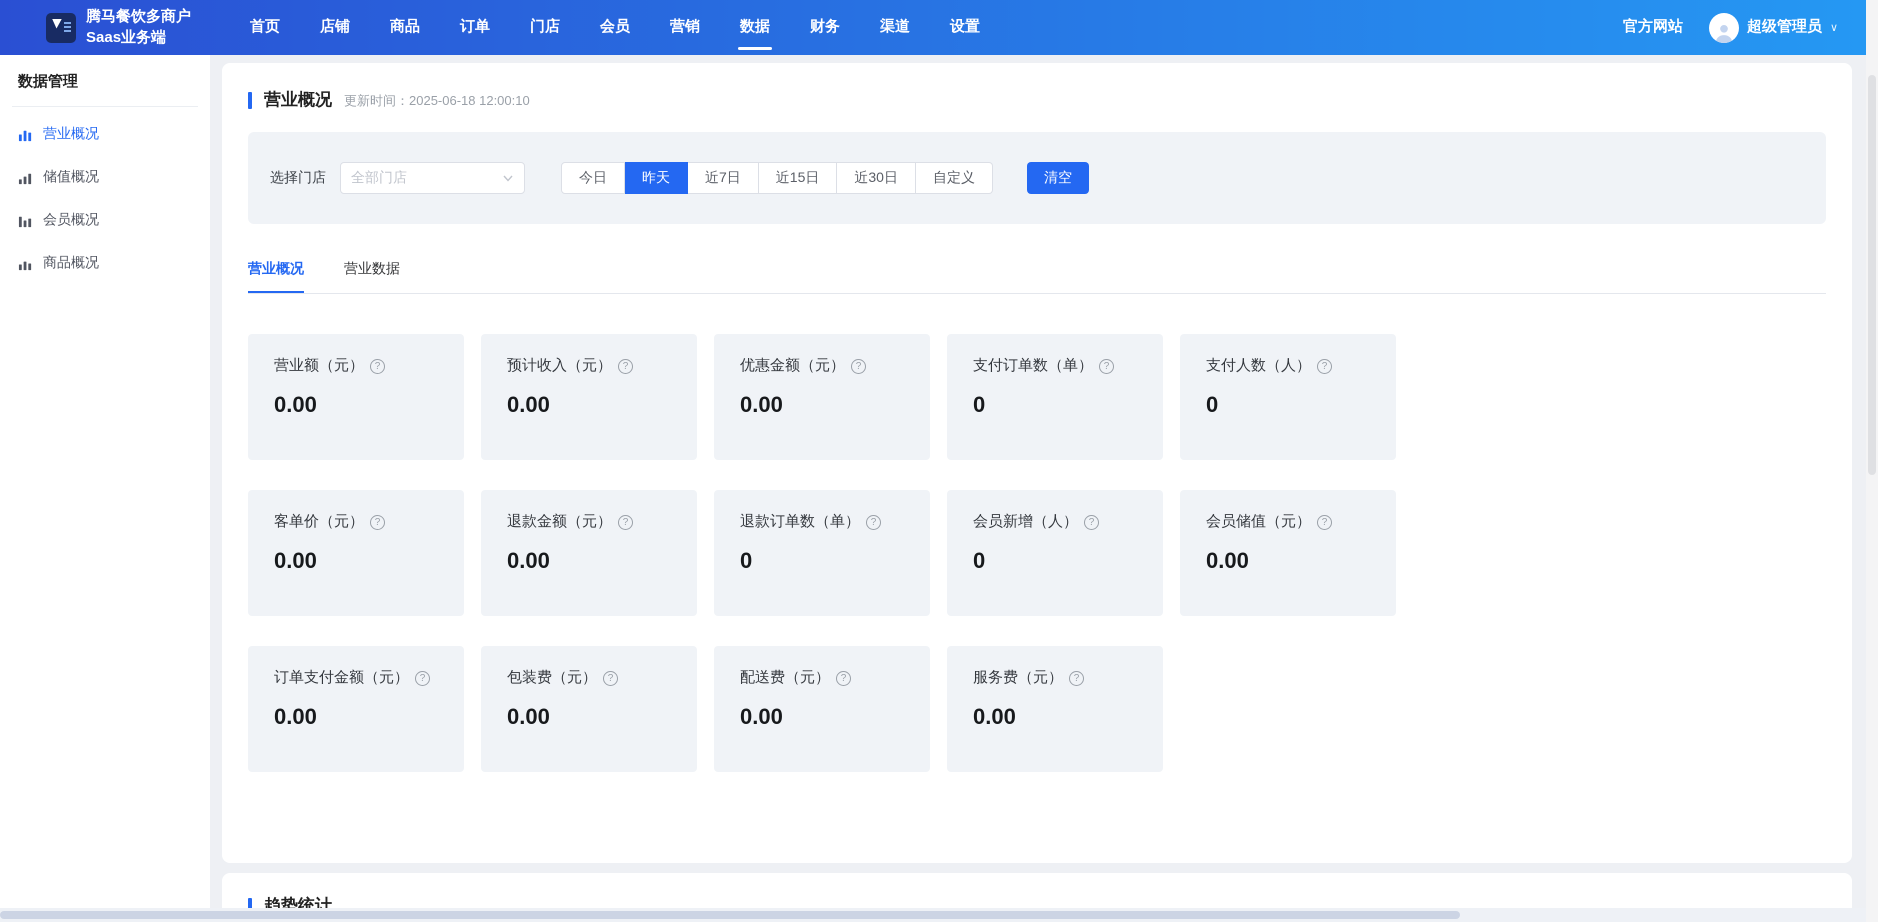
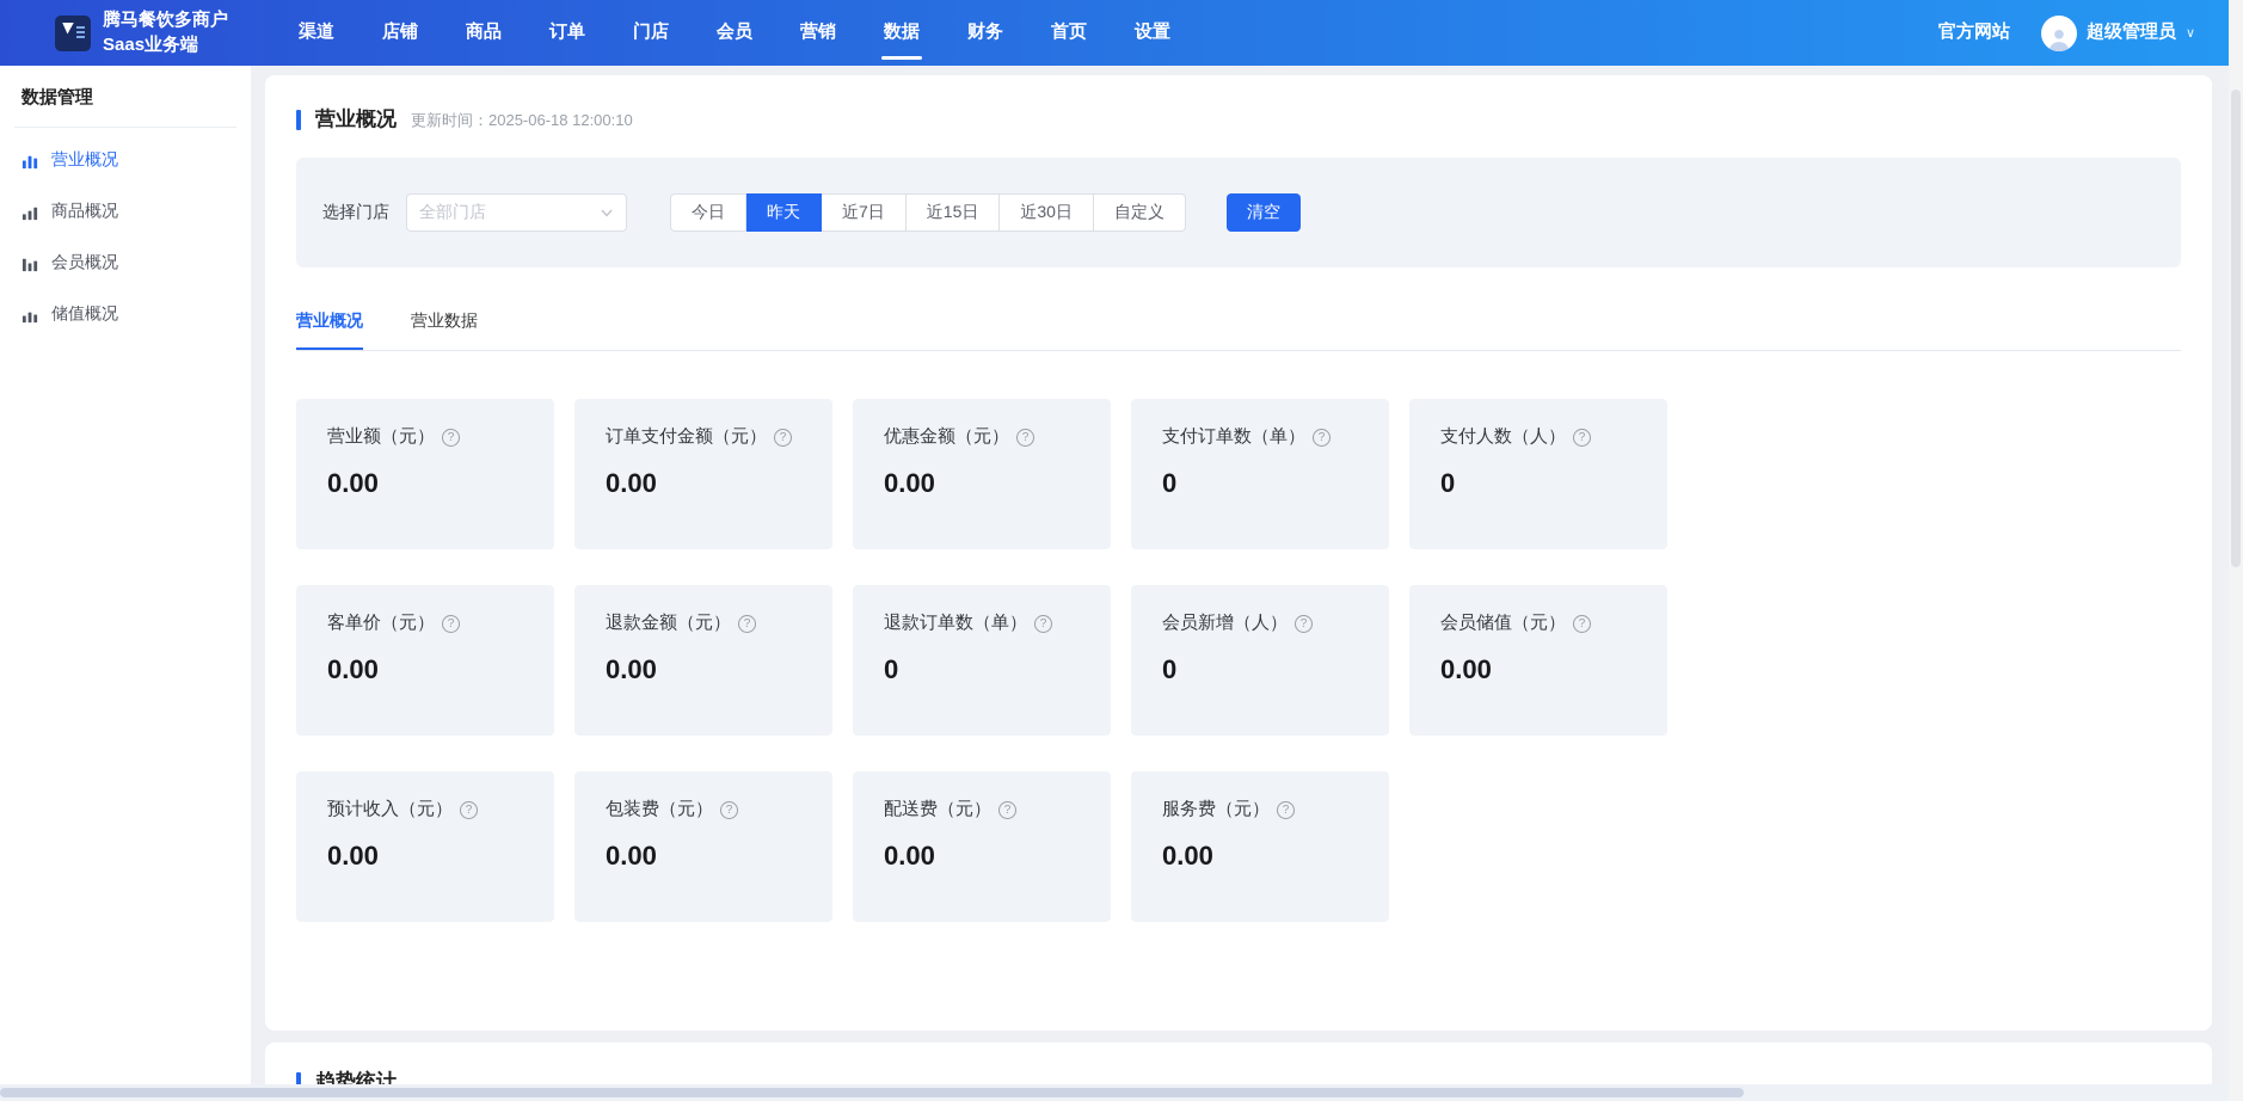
  腾马餐饮多商户Saas业务端
- 首页
+ 渠道
  店铺
  商品
  订单
  门店
  会员
  营销
  数据
  财务
- 渠道
+ 首页
  设置
  官方网站
  超级管理员
  ∨
  数据管理
  营业概况
- 储值概况
+ 商品概况
  会员概况
- 商品概况
+ 储值概况
  营业概况
  更新时间：2025-06-18 12:00:10
  选择门店
  全部门店
  今日
  昨天
  近7日
  近15日
  近30日
  自定义
  清空
  营业概况
  营业数据
  营业额（元）
  ?
  0.00
- 预计收入（元）
+ 订单支付金额（元）
  ?
  0.00
  优惠金额（元）
  ?
  0.00
  支付订单数（单）
  ?
  0
  支付人数（人）
  ?
  0
  客单价（元）
  ?
  0.00
  退款金额（元）
  ?
  0.00
  退款订单数（单）
  ?
  0
  会员新增（人）
  ?
  0
  会员储值（元）
  ?
  0.00
- 订单支付金额（元）
+ 预计收入（元）
  ?
  0.00
  包装费（元）
  ?
  0.00
  配送费（元）
  ?
  0.00
  服务费（元）
  ?
  0.00
  趋势统计
